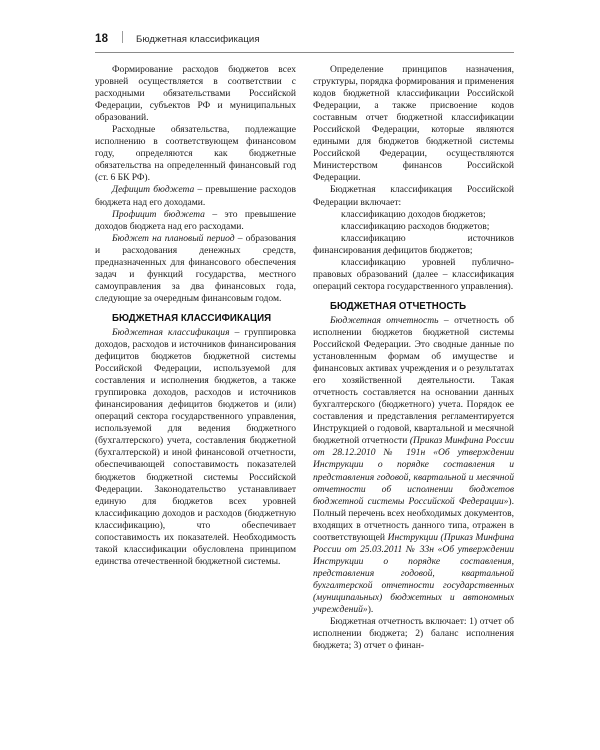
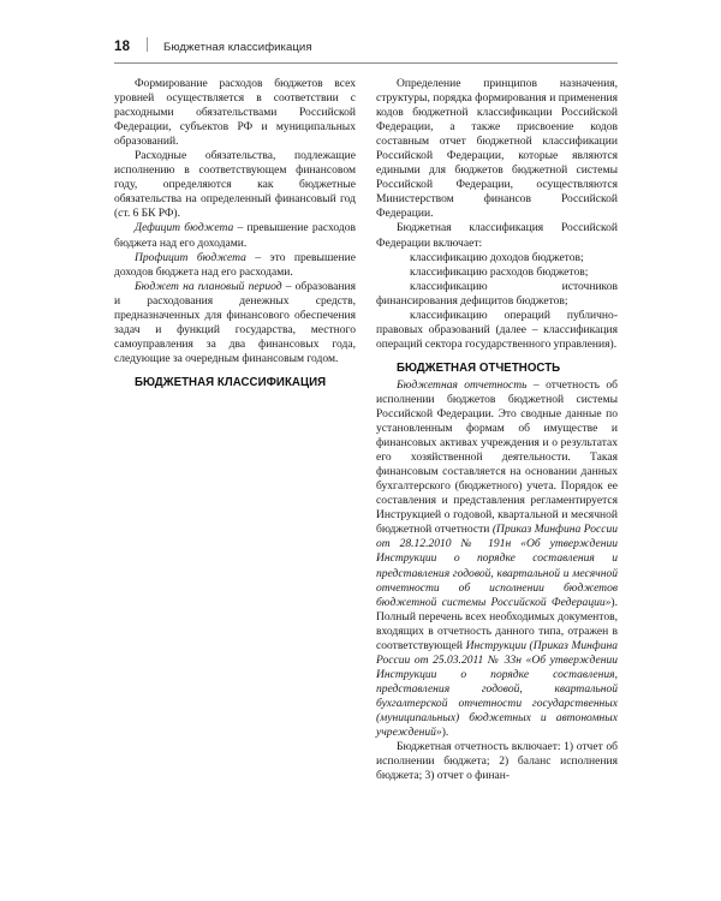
  18
  Бюджетная классификация
  Формирование расходов бюджетов всех уровней осуществляется в соответствии с расходными обязательствами Российской Федерации, субъектов РФ и муниципальных образований.
  Расходные обязательства, подлежащие исполнению в соответствующем финансовом году, определяются как бюджетные обязательства на определенный финансовый год (ст. 6 БК РФ).
  Дефицит бюджета – превышение расходов бюджета над его доходами.
  Профицит бюджета – это превышение доходов бюджета над его расходами.
  Бюджет на плановый период – образования и расходования денежных средств, предназначенных для финансового обеспечения задач и функций государства, местного самоуправления за два финансовых года, следующие за очередным финансовым годом.
  БЮДЖЕТНАЯ КЛАССИФИКАЦИЯ
- Бюджетная классификация – группировка доходов, расходов и источников финансирования дефицитов бюджетов бюджетной системы Российской Федерации, используемой для составления и исполнения бюджетов, а также группировка доходов, расходов и источников финансирования дефицитов бюджетов и (или) операций сектора государственного управления, используемой для ведения бюджетного (бухгалтерского) учета, составления бюджетной (бухгалтерской) и иной финансовой отчетности, обеспечивающей сопоставимость показателей бюджетов бюджетной системы Российской Федерации. Законодательство устанавливает единую для бюджетов всех уровней классификацию доходов и расходов (бюджетную классификацию), что обеспечивает сопоставимость их показателей. Необходимость такой классификации обусловлена принципом единства отечественной бюджетной системы.
  Определение принципов назначения, структуры, порядка формирования и применения кодов бюджетной классификации Российской Федерации, а также присвоение кодов составным отчет бюджетной классификации Российской Федерации, которые являются едиными для бюджетов бюджетной системы Российской Федерации, осуществляются Министерством финансов Российской Федерации.
  Бюджетная классификация Российской Федерации включает:
  классификацию доходов бюджетов;
  классификацию расходов бюджетов;
  классификацию источников финансирования дефицитов бюджетов;
- классификацию уровней публично-правовых образований (далее – классификация операций сектора государственного управления).
+ классификацию операций публично-правовых образований (далее – классификация операций сектора государственного управления).
  БЮДЖЕТНАЯ ОТЧЕТНОСТЬ
- Бюджетная отчетность – отчетность об исполнении бюджетов бюджетной системы Российской Федерации. Это сводные данные по установленным формам об имуществе и финансовых активах учреждения и о результатах его хозяйственной деятельности. Такая отчетность составляется на основании данных бухгалтерского (бюджетного) учета. Порядок ее составления и представления регламентируется Инструкцией о годовой, квартальной и месячной бюджетной отчетности (Приказ Минфина России от 28.12.2010 № 191н «Об утверждении Инструкции о порядке составления и представления годовой, квартальной и месячной отчетности об исполнении бюджетов бюджетной системы Российской Федерации»). Полный перечень всех необходимых документов, входящих в отчетность данного типа, отражен в соответствующей Инструкции (Приказ Минфина России от 25.03.2011 № 33н «Об утверждении Инструкции о порядке составления, представления годовой, квартальной бухгалтерской отчетности государственных (муниципальных) бюджетных и автономных учреждений»).
+ Бюджетная отчетность – отчетность об исполнении бюджетов бюджетной системы Российской Федерации. Это сводные данные по установленным формам об имуществе и финансовых активах учреждения и о результатах его хозяйственной деятельности. Такая финансовым составляется на основании данных бухгалтерского (бюджетного) учета. Порядок ее составления и представления регламентируется Инструкцией о годовой, квартальной и месячной бюджетной отчетности (Приказ Минфина России от 28.12.2010 № 191н «Об утверждении Инструкции о порядке составления и представления годовой, квартальной и месячной отчетности об исполнении бюджетов бюджетной системы Российской Федерации»). Полный перечень всех необходимых документов, входящих в отчетность данного типа, отражен в соответствующей Инструкции (Приказ Минфина России от 25.03.2011 № 33н «Об утверждении Инструкции о порядке составления, представления годовой, квартальной бухгалтерской отчетности государственных (муниципальных) бюджетных и автономных учреждений»).
  Бюджетная отчетность включает: 1) отчет об исполнении бюджета; 2) баланс исполнения бюджета; 3) отчет о финан-
